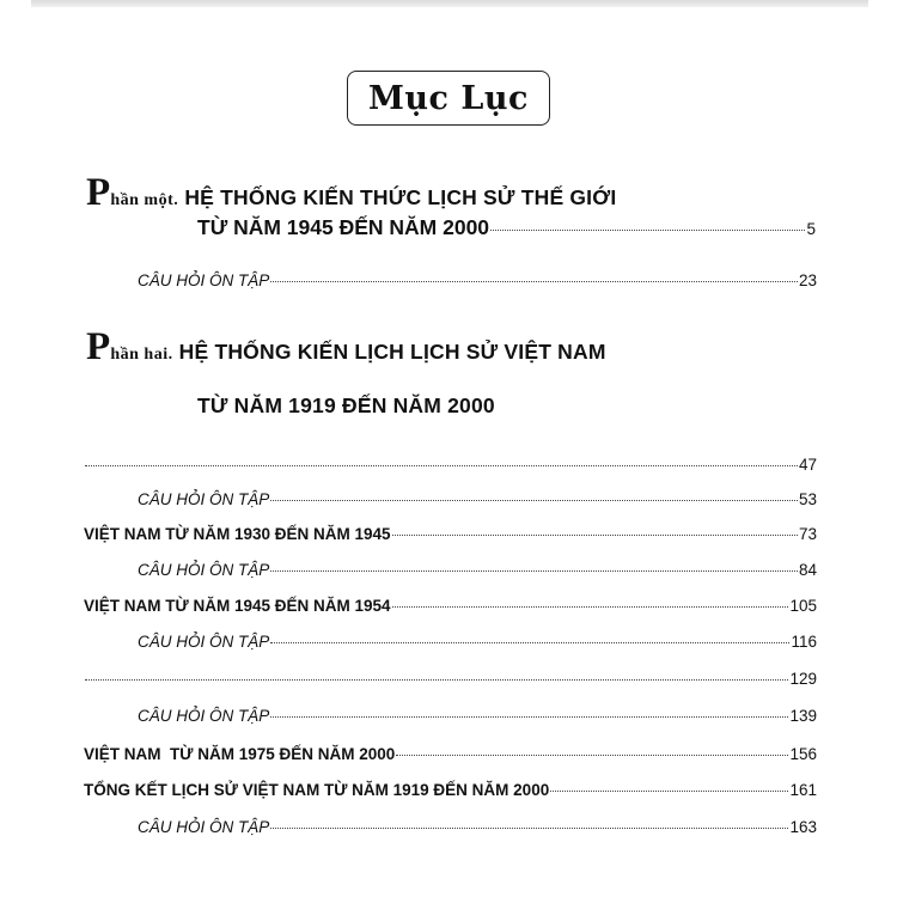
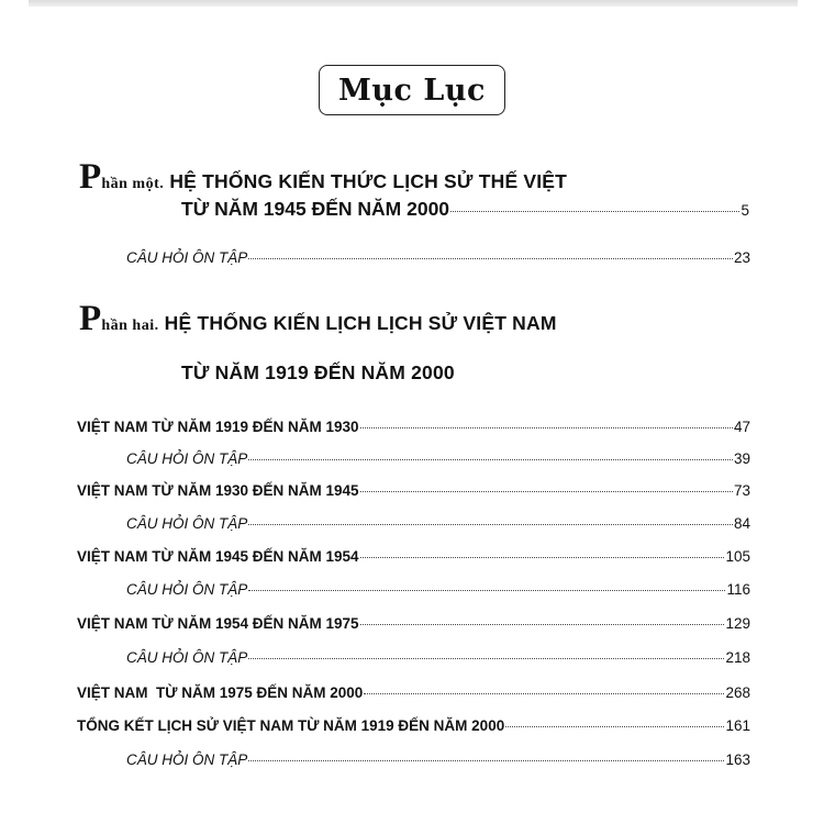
  Mục Lục
- Phần một. HỆ THỐNG KIẾN THỨC LỊCH SỬ THẾ GIỚI
+ Phần một. HỆ THỐNG KIẾN THỨC LỊCH SỬ THẾ VIỆT
  TỪ NĂM 1945 ĐẾN NĂM 2000
  5
  CÂU HỎI ÔN TẬP
  23
  Phần hai. HỆ THỐNG KIẾN LỊCH LỊCH SỬ VIỆT NAM
  TỪ NĂM 1919 ĐẾN NĂM 2000
+ VIỆT NAM TỪ NĂM 1919 ĐẾN NĂM 1930
  47
  CÂU HỎI ÔN TẬP
- 53
+ 39
  VIỆT NAM TỪ NĂM 1930 ĐẾN NĂM 1945
  73
  CÂU HỎI ÔN TẬP
  84
  VIỆT NAM TỪ NĂM 1945 ĐẾN NĂM 1954
  105
  CÂU HỎI ÔN TẬP
  116
+ VIỆT NAM TỪ NĂM 1954 ĐẾN NĂM 1975
  129
  CÂU HỎI ÔN TẬP
- 139
+ 218
  VIỆT NAM TỪ NĂM 1975 ĐẾN NĂM 2000
- 156
+ 268
  TỔNG KẾT LỊCH SỬ VIỆT NAM TỪ NĂM 1919 ĐẾN NĂM 2000
  161
  CÂU HỎI ÔN TẬP
  163
